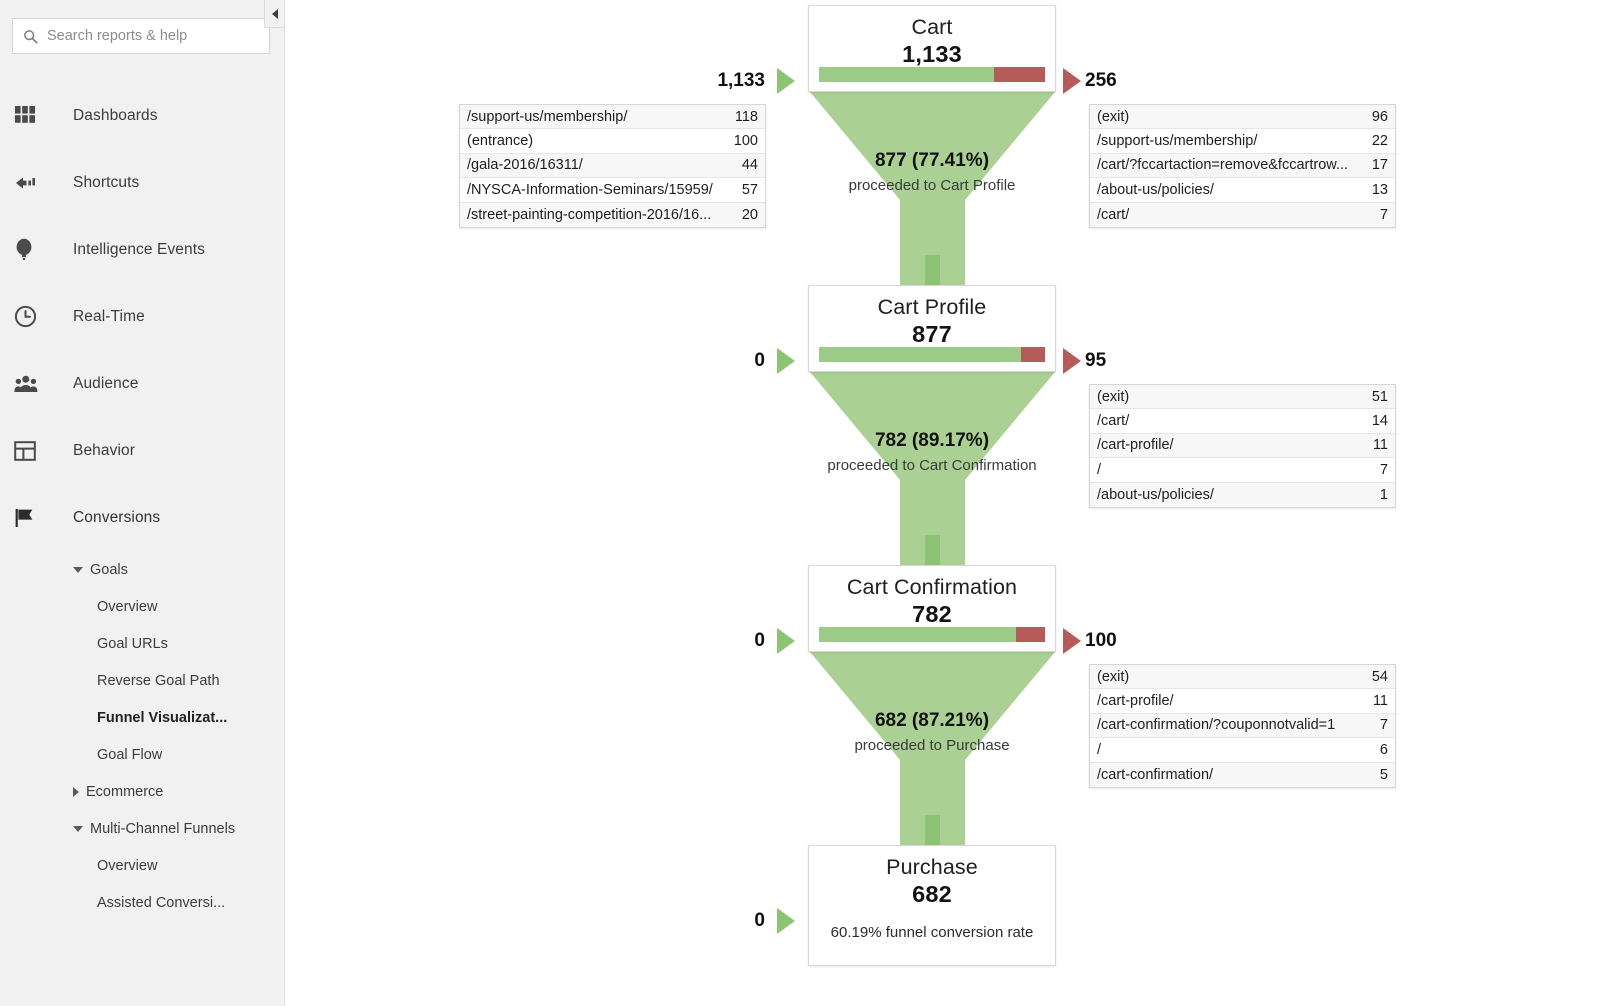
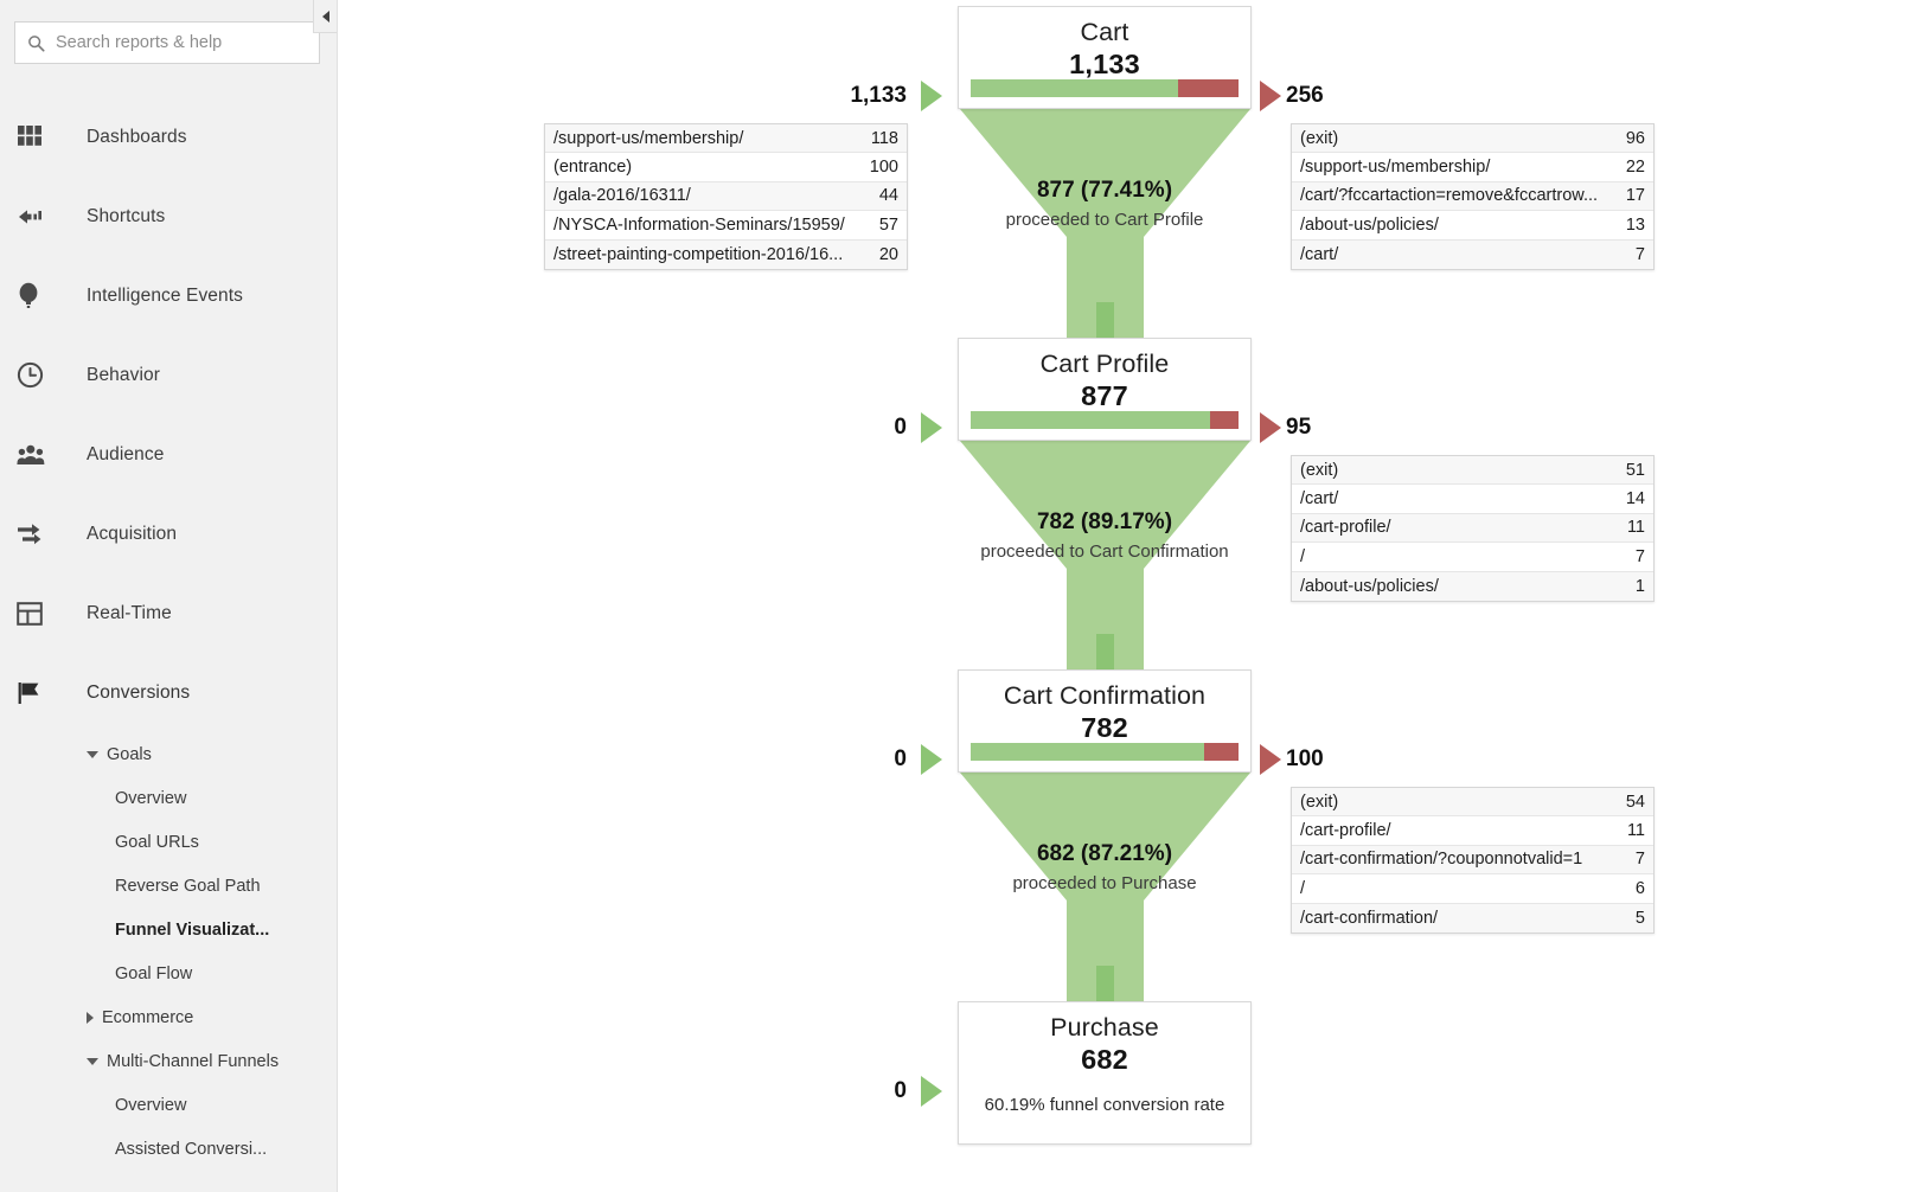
  Search reports & help
  Dashboards
  Shortcuts
  Intelligence Events
- Real-Time
+ Behavior
  Audience
+ Acquisition
- Behavior
+ Real-Time
  Conversions
  Goals
  Overview
  Goal URLs
  Reverse Goal Path
  Funnel Visualizat...
  Goal Flow
  Ecommerce
  Multi-Channel Funnels
  Overview
  Assisted Conversi...
  Cart
  1,133
  1,133
  256
  /support-us/membership/
  118
  (entrance)
  100
  /gala-2016/16311/
  44
  /NYSCA-Information-Seminars/15959/
  57
  /street-painting-competition-2016/16...
  20
  (exit)
  96
  /support-us/membership/
  22
  /cart/?fccartaction=remove&fccartrow...
  17
  /about-us/policies/
  13
  /cart/
  7
  877 (77.41%)
  proceeded to Cart Profile
  Cart Profile
  877
  0
  95
  (exit)
  51
  /cart/
  14
  /cart-profile/
  11
  /
  7
  /about-us/policies/
  1
  782 (89.17%)
  proceeded to Cart Confirmation
  Cart Confirmation
  782
  0
  100
  (exit)
  54
  /cart-profile/
  11
  /cart-confirmation/?couponnotvalid=1
  7
  /
  6
  /cart-confirmation/
  5
  682 (87.21%)
  proceeded to Purchase
  Purchase
  682
  60.19% funnel conversion rate
  0
